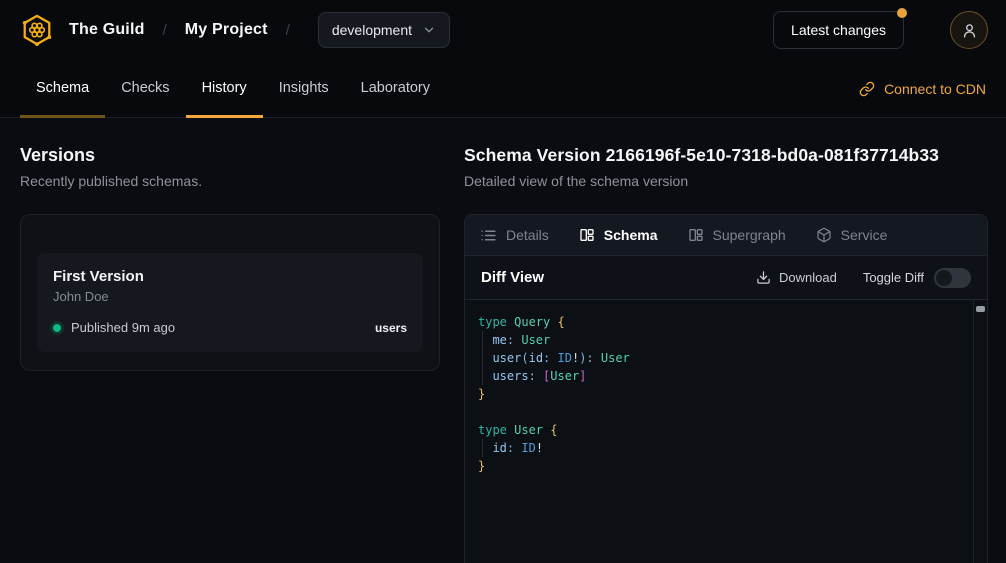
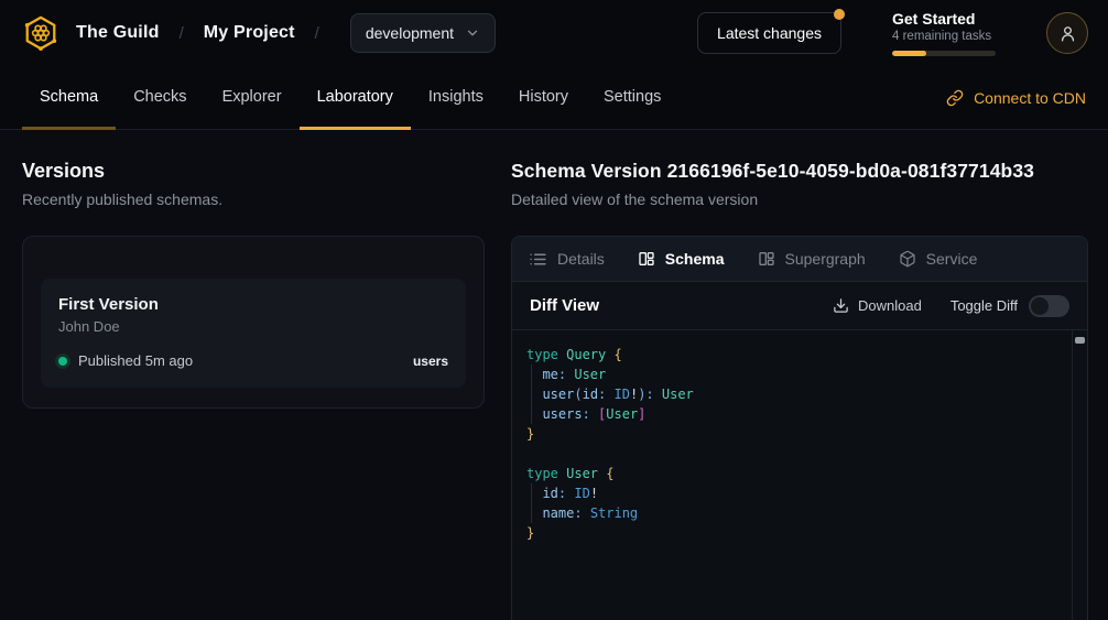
  The Guild
  /
  My Project
  /
  development
  Latest changes
+ Get Started
+ 4 remaining tasks
  Schema
  Checks
+ Explorer
- History
+ Laboratory
  Insights
- Laboratory
+ History
+ Settings
  Connect to CDN
  Versions
  Recently published schemas.
  First Version
  John Doe
- Published 9m ago
+ Published 5m ago
  users
- Schema Version 2166196f-5e10-7318-bd0a-081f37714b33
+ Schema Version 2166196f-5e10-4059-bd0a-081f37714b33
  Detailed view of the schema version
  Details
  Schema
  Supergraph
  Service
  Diff View
  Download
  Toggle Diff
  type Query {
  me: User
  user(id: ID!): User
  users: [User]
  }
  type User {
  id: ID!
+ name: String
  }
